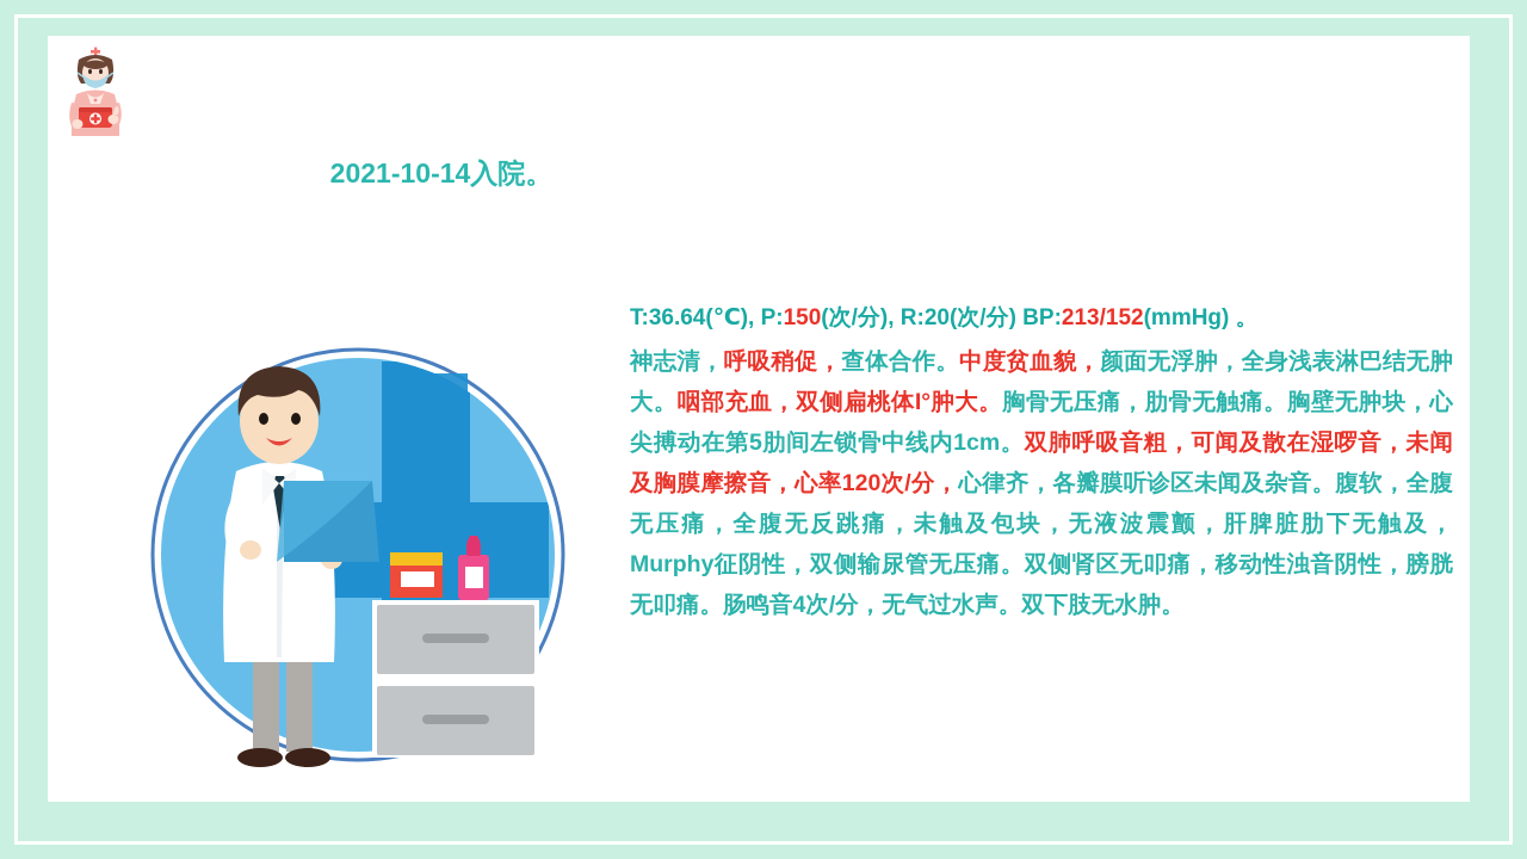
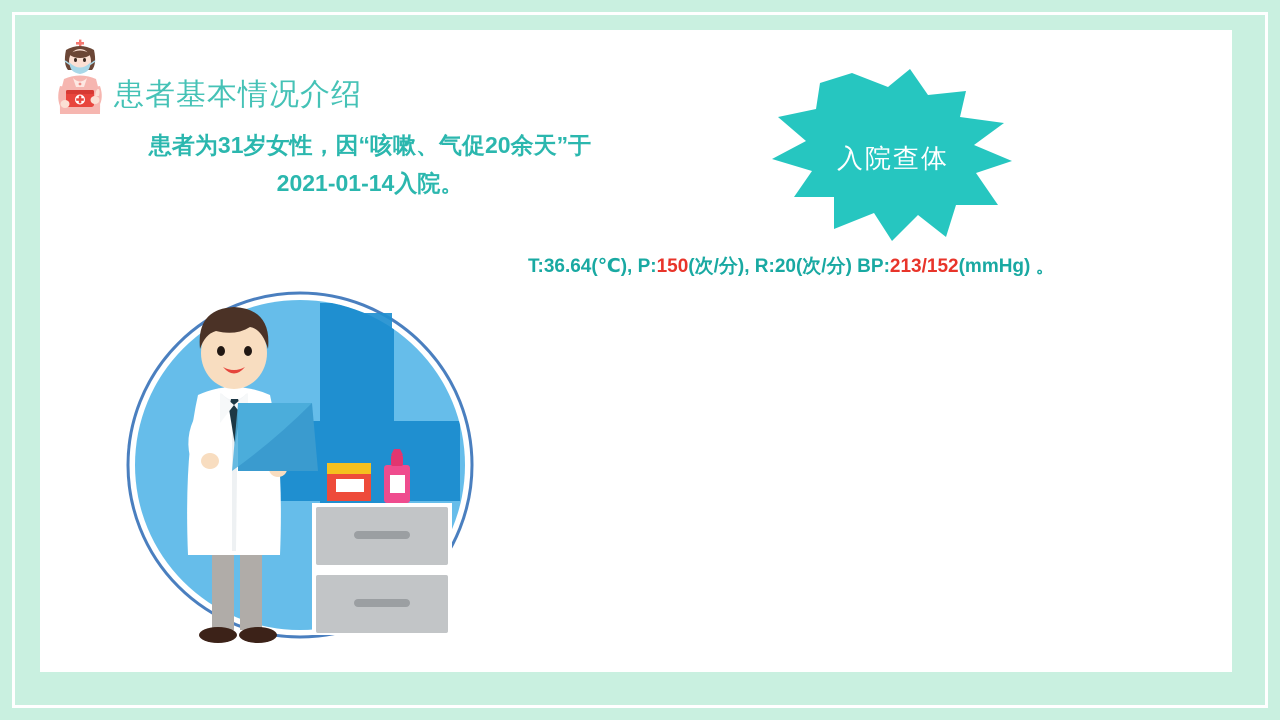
+ 患者基本情况介绍
+ 患者为31岁女性，因“咳嗽、气促20余天”于
- 2021-10-14入院。
+ 2021-01-14入院。
+ 入院查体
  T:36.64(℃), P:150(次/分), R:20(次/分) BP:213/152(mmHg) 。
- 神志清，呼吸稍促，查体合作。中度贫血貌，颜面无浮肿，全身浅表淋巴结无肿大。咽部充血，双侧扁桃体I°肿大。胸骨无压痛，肋骨无触痛。胸壁无肿块，心尖搏动在第5肋间左锁骨中线内1cm。双肺呼吸音粗，可闻及散在湿啰音，未闻及胸膜摩擦音，心率120次/分，心律齐，各瓣膜听诊区未闻及杂音。腹软，全腹无压痛，全腹无反跳痛，未触及包块，无液波震颤，肝脾脏肋下无触及，Murphy征阴性，双侧输尿管无压痛。双侧肾区无叩痛，移动性浊音阴性，膀胱无叩痛。肠鸣音4次/分，无气过水声。双下肢无水肿。
